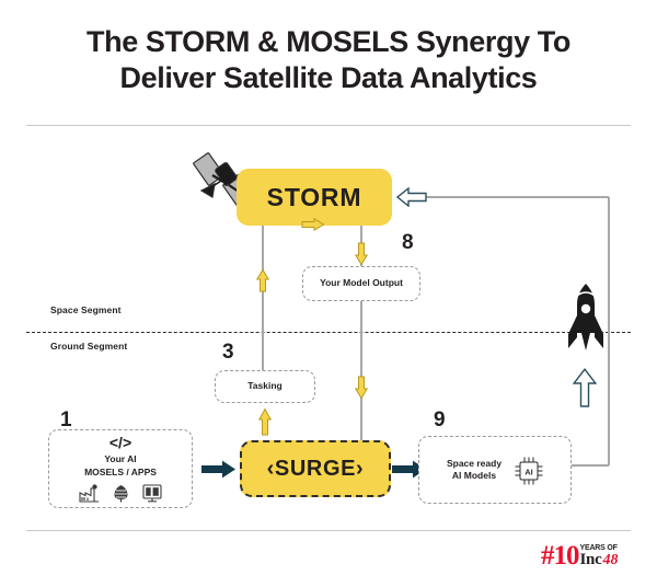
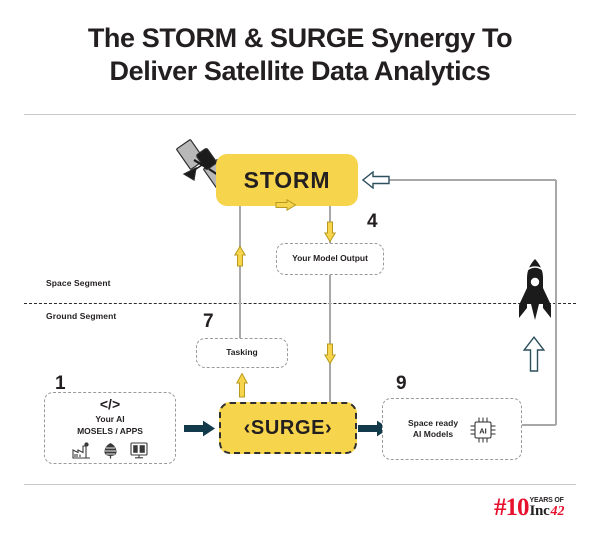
- The STORM & MOSELS Synergy To
+ The STORM & SURGE Synergy To
  Deliver Satellite Data Analytics
  Space Segment
  Ground Segment
  STORM
- 8
+ 4
  Your Model Output
- 3
+ 7
  Tasking
  1
  </>
  Your AI
  MOSELS / APPS
  ‹SURGE›
  9
  Space ready
  AI Models
  AI
  #10
  Inc
- 48
+ 42
